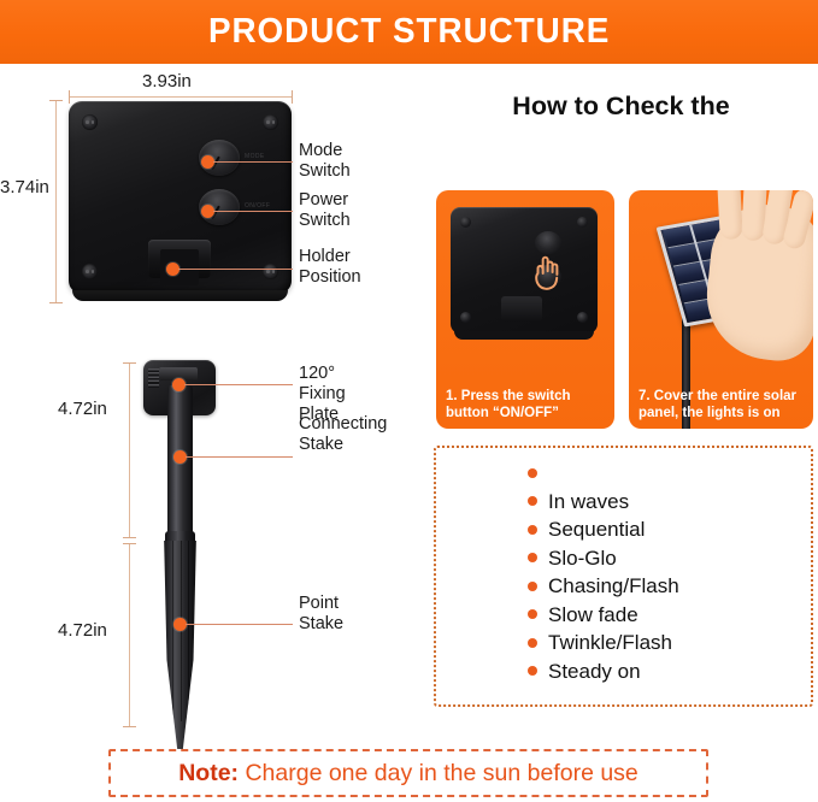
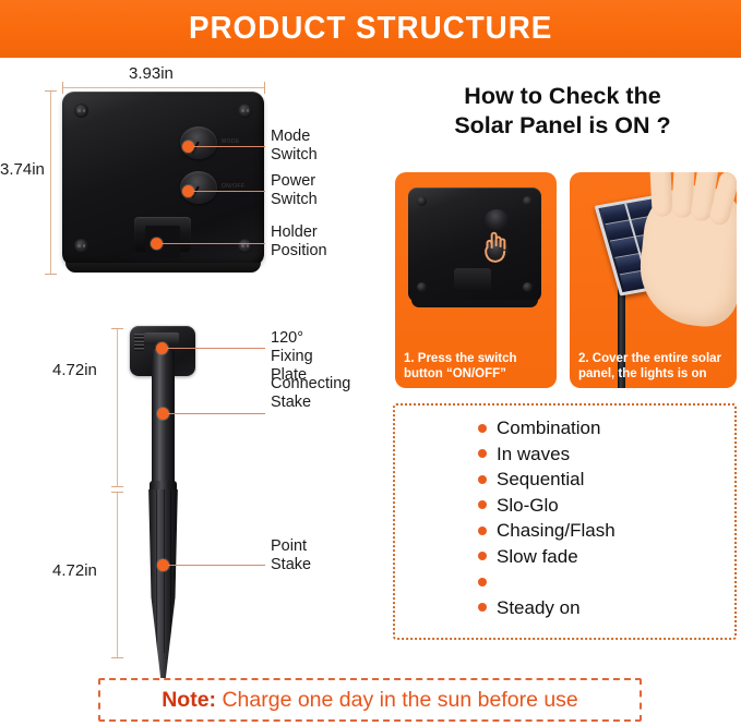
  PRODUCT STRUCTURE
  3.93in
  3.74in
  Mode
  Switch
  Power
  Switch
  Holder
  Position
  4.72in
  4.72in
  120°
  Fixing
  Plate
  Connecting
  Stake
  Point
  Stake
  How to Check the
+ Solar Panel is ON ?
  1. Press the switch button “ON/OFF”
- 7. Cover the entire solar panel, the lights is on
+ 2. Cover the entire solar panel, the lights is on
+ Combination
  In waves
  Sequential
  Slo-Glo
  Chasing/Flash
  Slow fade
- Twinkle/Flash
  Steady on
  Note: Charge one day in the sun before use
